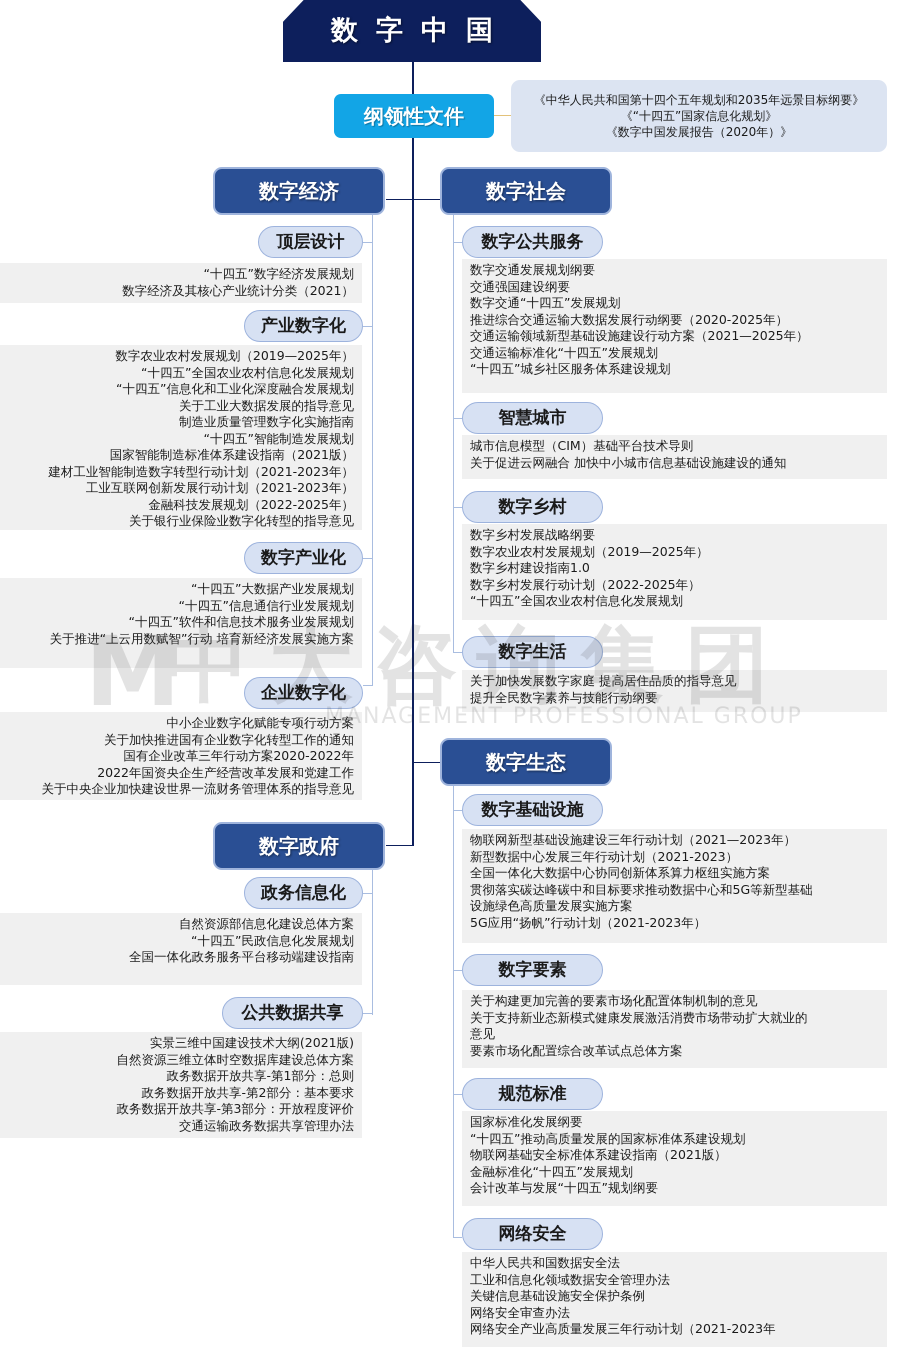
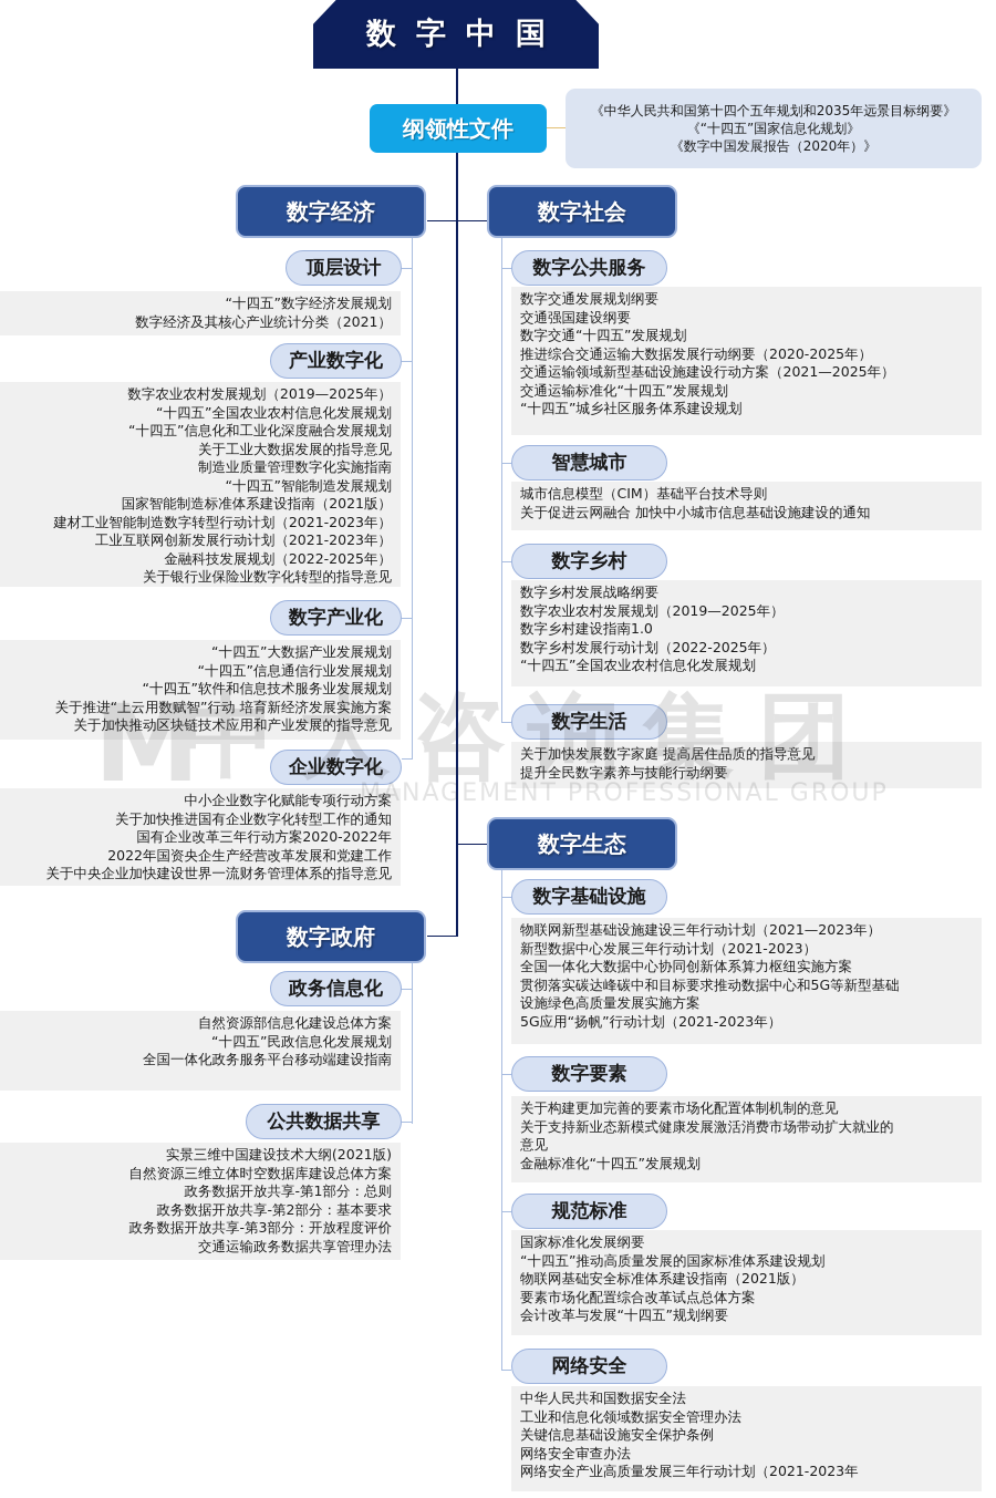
  数字中国
  纲领性文件
  《中华人民共和国第十四个五年规划和2035年远景目标纲要》
  《“十四五”国家信息化规划》
  《数字中国发展报告（2020年）》
  数字经济
  顶层设计
  “十四五”数字经济发展规划
  数字经济及其核心产业统计分类（2021）
  产业数字化
  数字农业农村发展规划（2019—2025年）
  “十四五”全国农业农村信息化发展规划
  “十四五”信息化和工业化深度融合发展规划
  关于工业大数据发展的指导意见
  制造业质量管理数字化实施指南
  “十四五”智能制造发展规划
  国家智能制造标准体系建设指南（2021版）
  建材工业智能制造数字转型行动计划（2021-2023年）
  工业互联网创新发展行动计划（2021-2023年）
  金融科技发展规划（2022-2025年）
  关于银行业保险业数字化转型的指导意见
  数字产业化
  “十四五”大数据产业发展规划
  “十四五”信息通信行业发展规划
  “十四五”软件和信息技术服务业发展规划
  关于推进“上云用数赋智”行动 培育新经济发展实施方案
+ 关于加快推动区块链技术应用和产业发展的指导意见
  企业数字化
  中小企业数字化赋能专项行动方案
  关于加快推进国有企业数字化转型工作的通知
  国有企业改革三年行动方案2020-2022年
  2022年国资央企生产经营改革发展和党建工作
  关于中央企业加快建设世界一流财务管理体系的指导意见
  数字政府
  政务信息化
  自然资源部信息化建设总体方案
  “十四五”民政信息化发展规划
  全国一体化政务服务平台移动端建设指南
  公共数据共享
  实景三维中国建设技术大纲(2021版)
  自然资源三维立体时空数据库建设总体方案
  政务数据开放共享-第1部分：总则
  政务数据开放共享-第2部分：基本要求
  政务数据开放共享-第3部分：开放程度评价
  交通运输政务数据共享管理办法
  数字社会
  数字公共服务
  数字交通发展规划纲要
  交通强国建设纲要
  数字交通“十四五”发展规划
  推进综合交通运输大数据发展行动纲要（2020-2025年）
  交通运输领域新型基础设施建设行动方案（2021—2025年）
  交通运输标准化“十四五”发展规划
  “十四五”城乡社区服务体系建设规划
  智慧城市
  城市信息模型（CIM）基础平台技术导则
  关于促进云网融合 加快中小城市信息基础设施建设的通知
  数字乡村
  数字乡村发展战略纲要
  数字农业农村发展规划（2019—2025年）
  数字乡村建设指南1.0
  数字乡村发展行动计划（2022-2025年）
  “十四五”全国农业农村信息化发展规划
  数字生活
  关于加快发展数字家庭 提高居住品质的指导意见
  提升全民数字素养与技能行动纲要
  数字生态
  数字基础设施
  物联网新型基础设施建设三年行动计划（2021—2023年）
  新型数据中心发展三年行动计划（2021-2023）
  全国一体化大数据中心协同创新体系算力枢纽实施方案
  贯彻落实碳达峰碳中和目标要求推动数据中心和5G等新型基础
  设施绿色高质量发展实施方案
  5G应用“扬帆”行动计划（2021-2023年）
  数字要素
  关于构建更加完善的要素市场化配置体制机制的意见
  关于支持新业态新模式健康发展激活消费市场带动扩大就业的
  意见
- 要素市场化配置综合改革试点总体方案
+ 金融标准化“十四五”发展规划
  规范标准
  国家标准化发展纲要
  “十四五”推动高质量发展的国家标准体系建设规划
  物联网基础安全标准体系建设指南（2021版）
- 金融标准化“十四五”发展规划
+ 要素市场化配置综合改革试点总体方案
  会计改革与发展“十四五”规划纲要
  网络安全
  中华人民共和国数据安全法
  工业和信息化领域数据安全管理办法
  关键信息基础设施安全保护条例
  网络安全审查办法
  网络安全产业高质量发展三年行动计划（2021-2023年
  M
  中大咨询集团
  MANAGEMENT PROFESSIONAL GROUP
